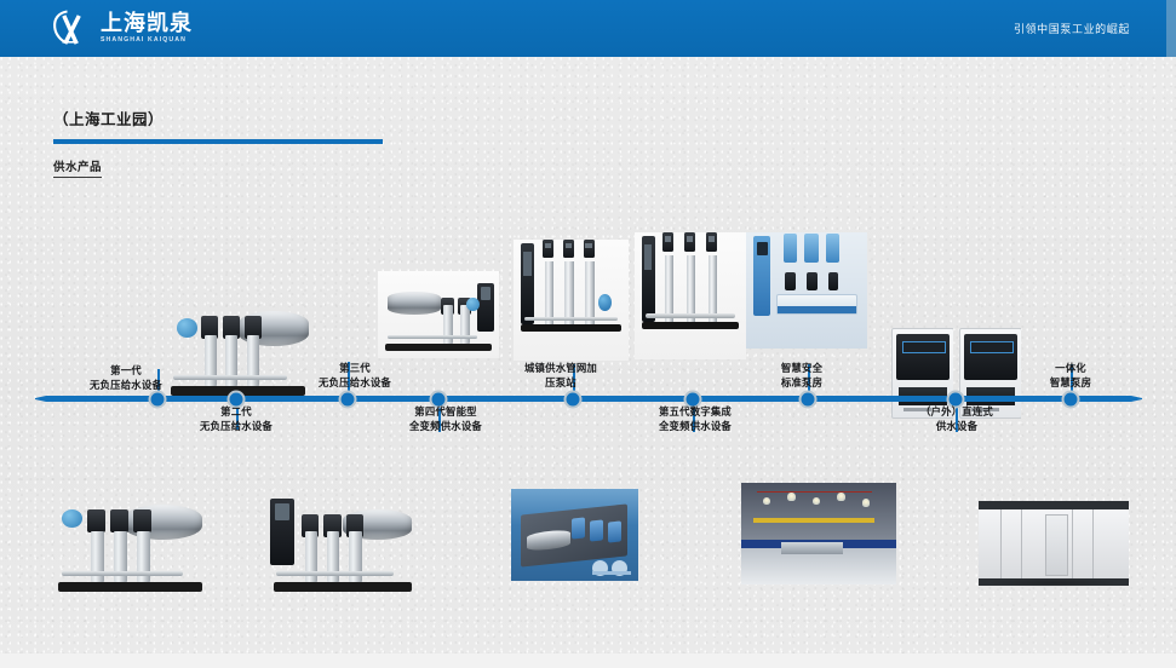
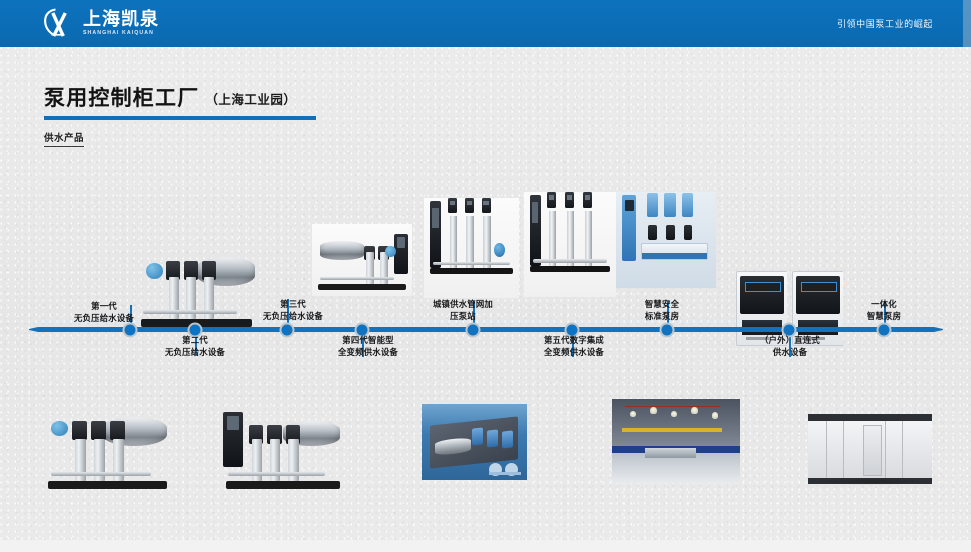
  上海凯泉
  引领中国泵工业的崛起
+ 泵用控制柜工厂
  （上海工业园）
  供水产品
  第一代
  无负压给水设备
  第二代
  无负压给水设备
  第三代
  无负压给水设备
  第四代智能型
  全变频供水设备
  城镇供水管网加
  压泵站
  第五代数字集成
  全变频供水设备
  智慧安全
  标准泵房
  （户外）直连式
  供水设备
  一体化
  智慧泵房
